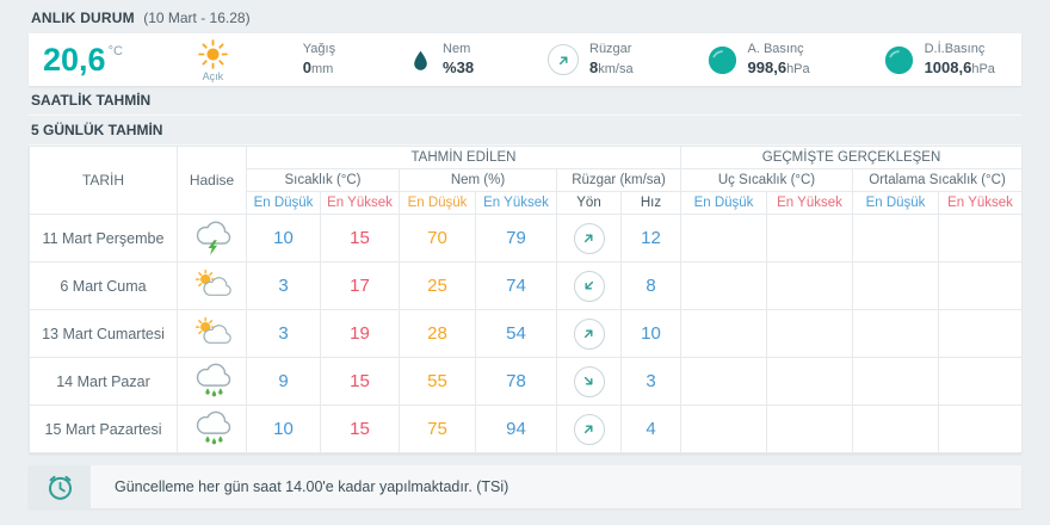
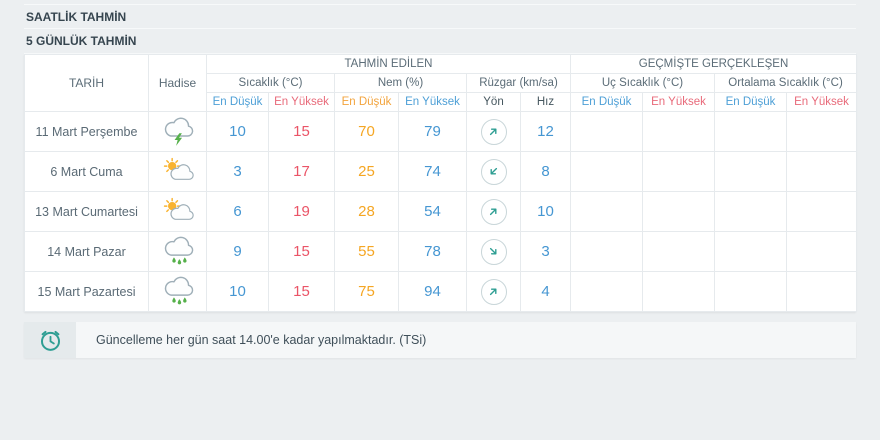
- ANLIK DURUM (10 Mart - 16.28)
- 20,6
- °C
- Açık
- Yağış
- 0mm
- Nem
- %38
- Rüzgar
- 8km/sa
- A. Basınç
- 998,6hPa
- D.İ.Basınç
- 1008,6hPa
  SAATLİK TAHMİN
  5 GÜNLÜK TAHMİN
  TARİH	Hadise	TAHMİN EDİLEN	GEÇMİŞTE GERÇEKLEŞEN
  Sıcaklık (°C)	Nem (%)	Rüzgar (km/sa)	Uç Sıcaklık (°C)	Ortalama Sıcaklık (°C)
  En Düşük	En Yüksek	En Düşük	En Yüksek	Yön	Hız	En Düşük	En Yüksek	En Düşük	En Yüksek
  11 Mart Perşembe		10	15	70	79		12
  6 Mart Cuma		3	17	25	74		8
- 13 Mart Cumartesi		3	19	28	54		10
+ 13 Mart Cumartesi		6	19	28	54		10
  14 Mart Pazar		9	15	55	78		3
  15 Mart Pazartesi		10	15	75	94		4
  Güncelleme her gün saat 14.00'e kadar yapılmaktadır. (TSi)
